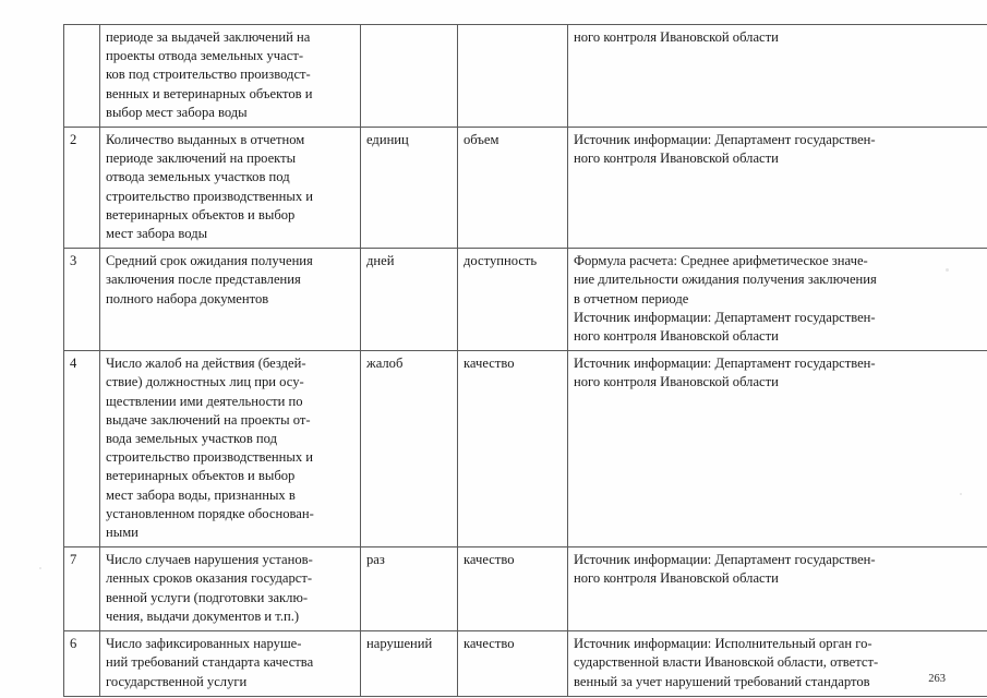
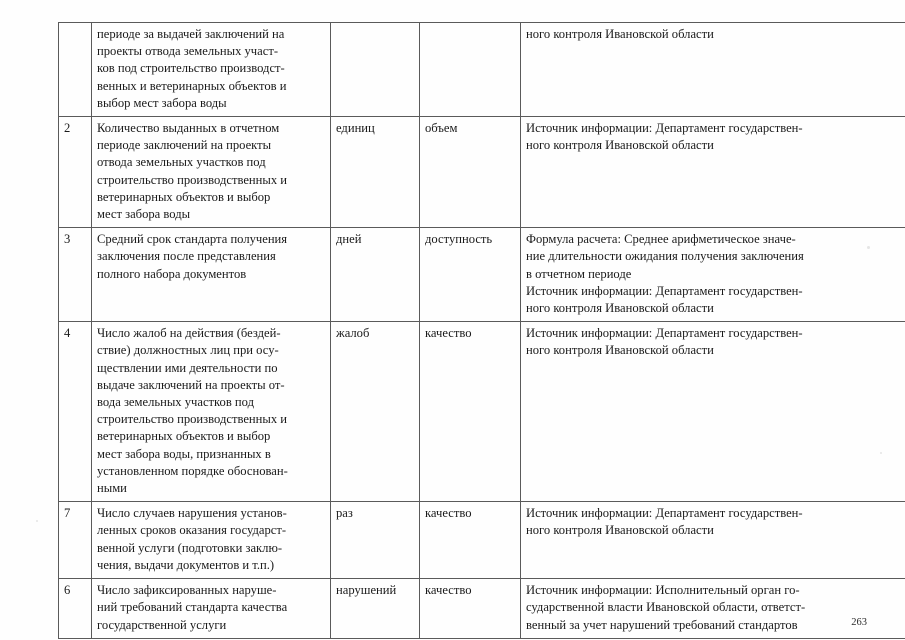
  	периоде за выдачей заключений на проекты отвода земельных участ- ков под строительство производст- венных и ветеринарных объектов и выбор мест забора воды			ного контроля Ивановской области
  2	Количество выданных в отчетном периоде заключений на проекты отвода земельных участков под строительство производственных и ветеринарных объектов и выбор мест забора воды	единиц	объем	Источник информации: Департамент государствен- ного контроля Ивановской области
- 3	Средний срок ожидания получения заключения после представления полного набора документов	дней	доступность	Формула расчета: Среднее арифметическое значе- ние длительности ожидания получения заключения в отчетном периоде Источник информации: Департамент государствен- ного контроля Ивановской области
+ 3	Средний срок стандарта получения заключения после представления полного набора документов	дней	доступность	Формула расчета: Среднее арифметическое значе- ние длительности ожидания получения заключения в отчетном периоде Источник информации: Департамент государствен- ного контроля Ивановской области
  4	Число жалоб на действия (бездей- ствие) должностных лиц при осу- ществлении ими деятельности по выдаче заключений на проекты от- вода земельных участков под строительство производственных и ветеринарных объектов и выбор мест забора воды, признанных в установленном порядке обоснован- ными	жалоб	качество	Источник информации: Департамент государствен- ного контроля Ивановской области
  7	Число случаев нарушения установ- ленных сроков оказания государст- венной услуги (подготовки заклю- чения, выдачи документов и т.п.)	раз	качество	Источник информации: Департамент государствен- ного контроля Ивановской области
  6	Число зафиксированных наруше- ний требований стандарта качества государственной услуги	нарушений	качество	Источник информации: Исполнительный орган го- сударственной власти Ивановской области, ответст- венный за учет нарушений требований стандартов
  263
